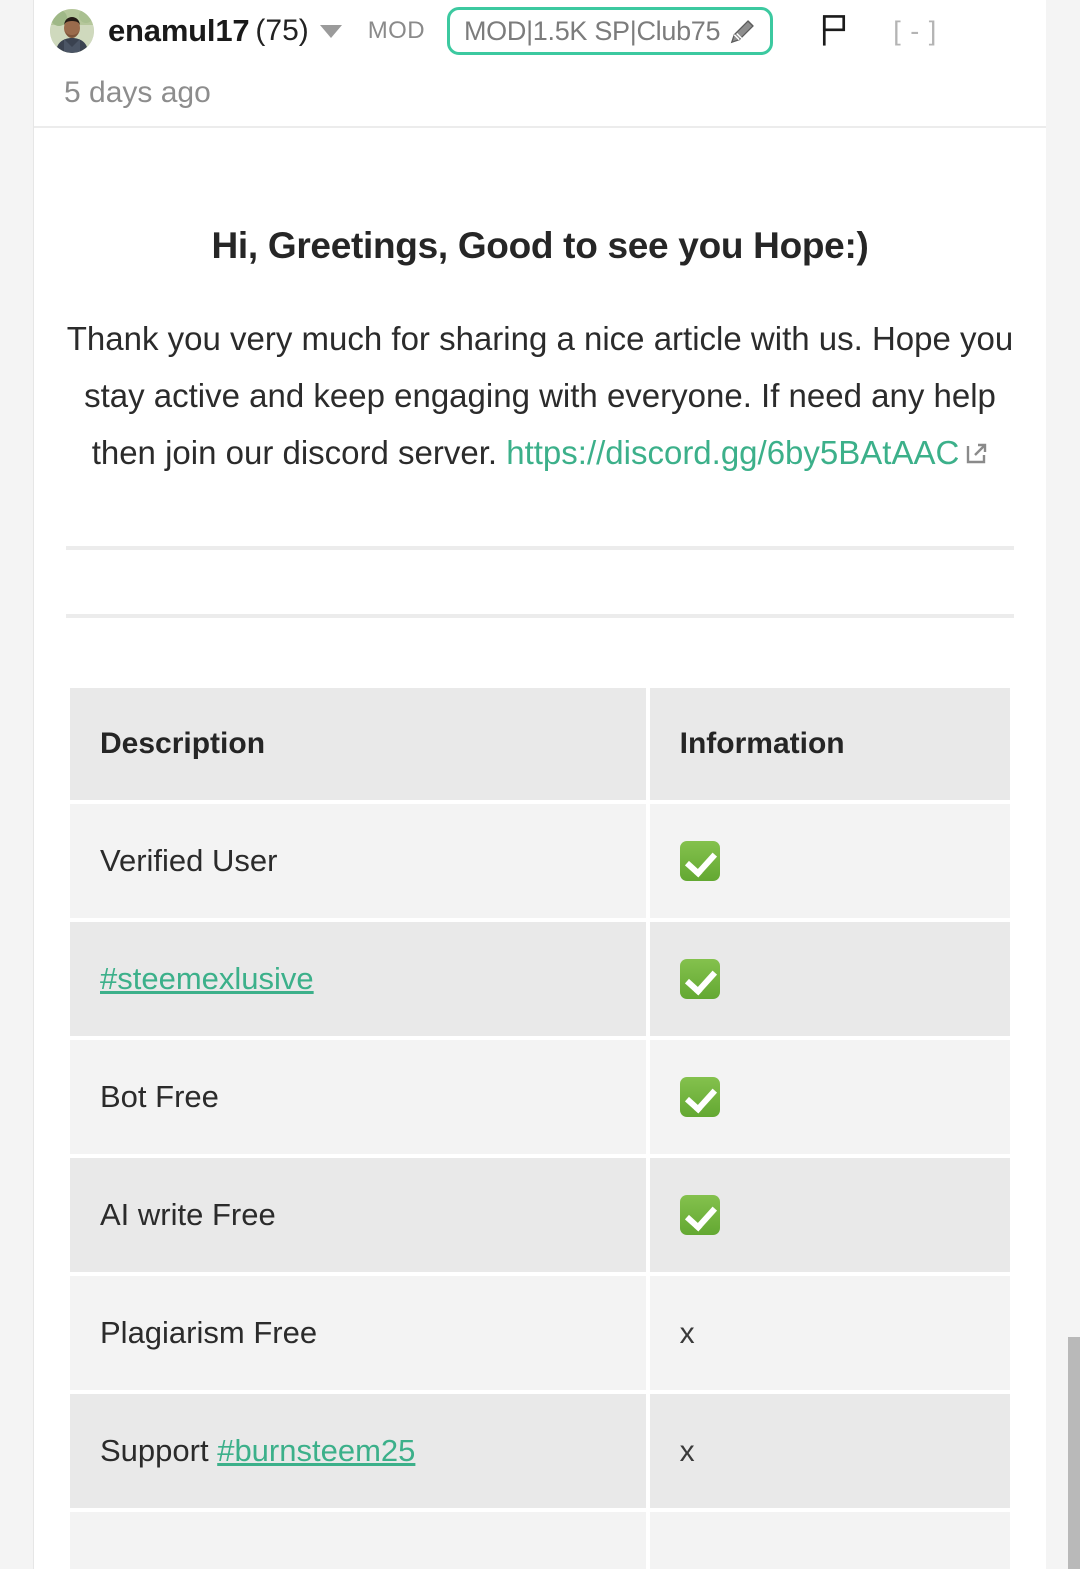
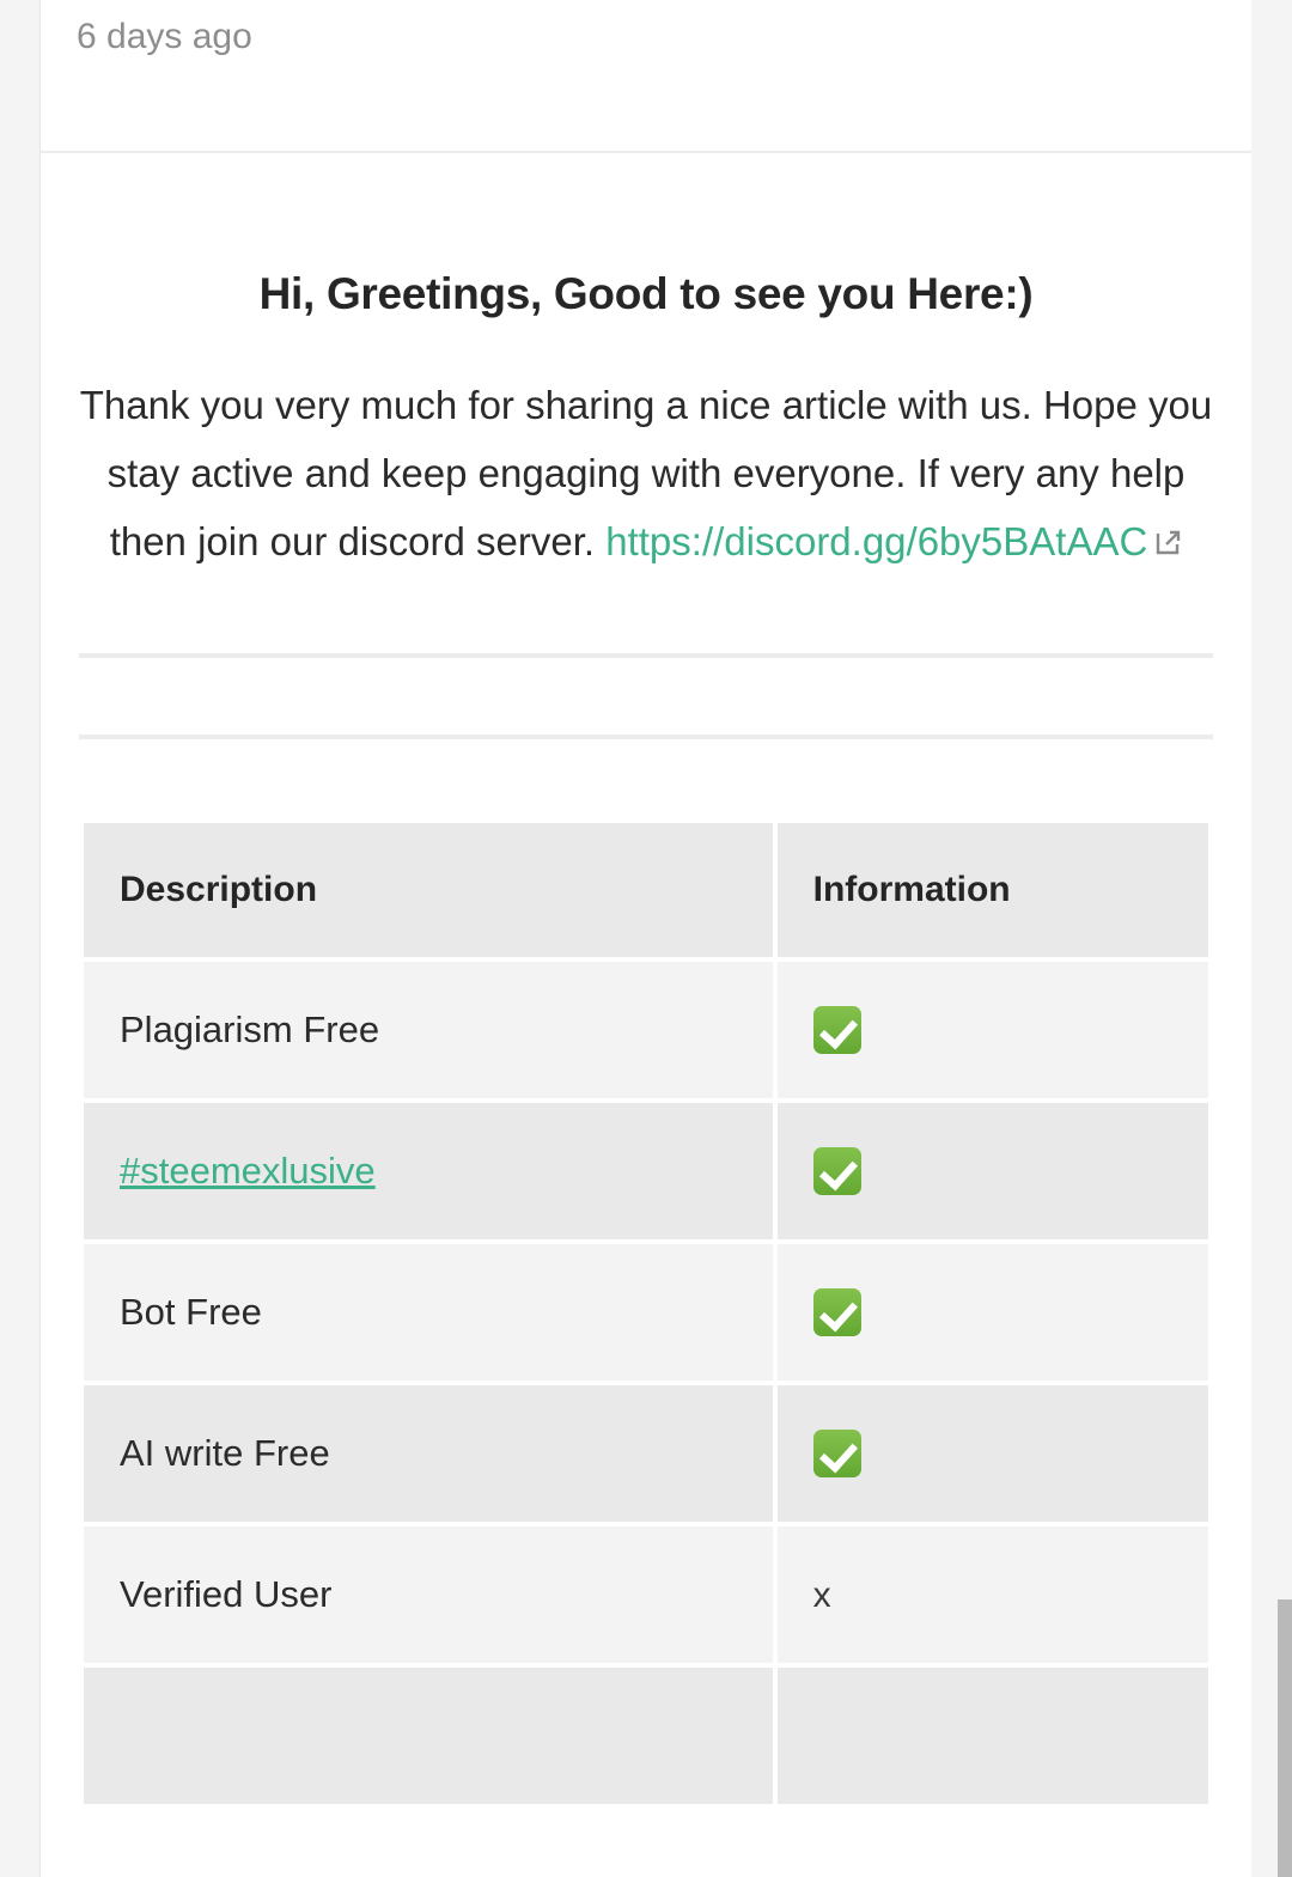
- enamul17
- (75)
- MOD
- MOD|1.5K SP|Club75
- [ - ]
- 5 days ago
+ 6 days ago
- Hi, Greetings, Good to see you Hope:)
+ Hi, Greetings, Good to see you Here:)
- Thank you very much for sharing a nice article with us. Hope you stay active and keep engaging with everyone. If need any help then join our discord server. https://discord.gg/6by5BAtAAC
+ Thank you very much for sharing a nice article with us. Hope you stay active and keep engaging with everyone. If very any help then join our discord server. https://discord.gg/6by5BAtAAC
  Description	Information
- Verified User
+ Plagiarism Free
  #steemexlusive
  Bot Free
  AI write Free
- Plagiarism Free	x
+ Verified User	x
- Support #burnsteem25	x
